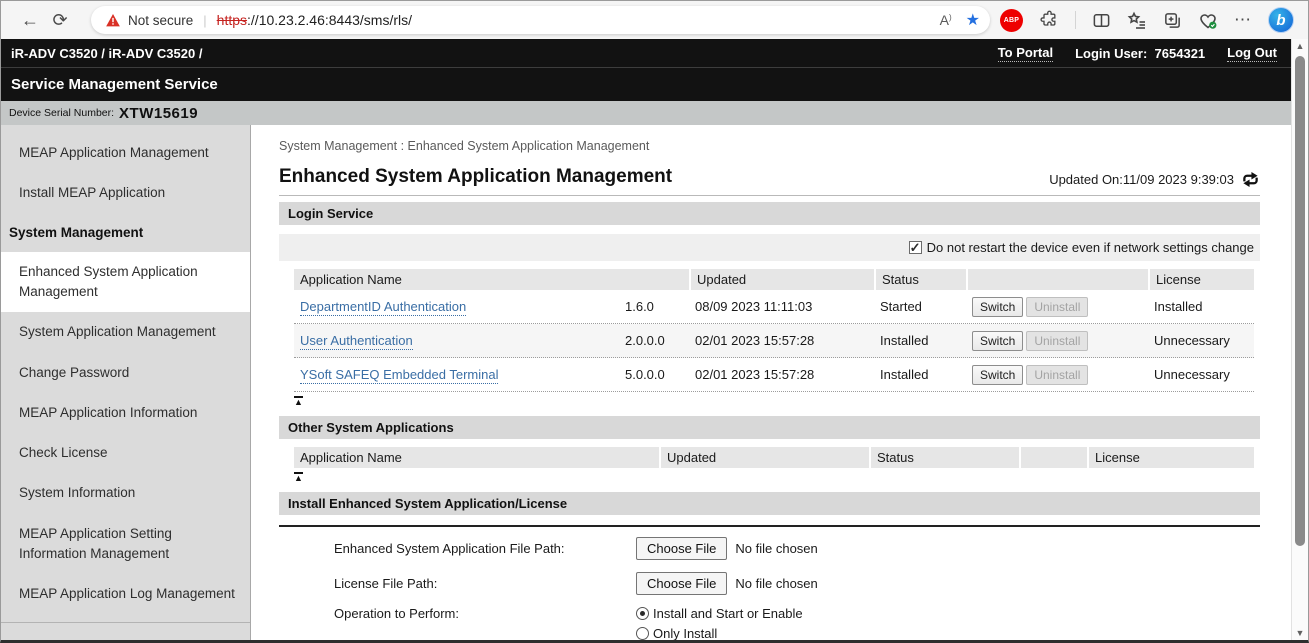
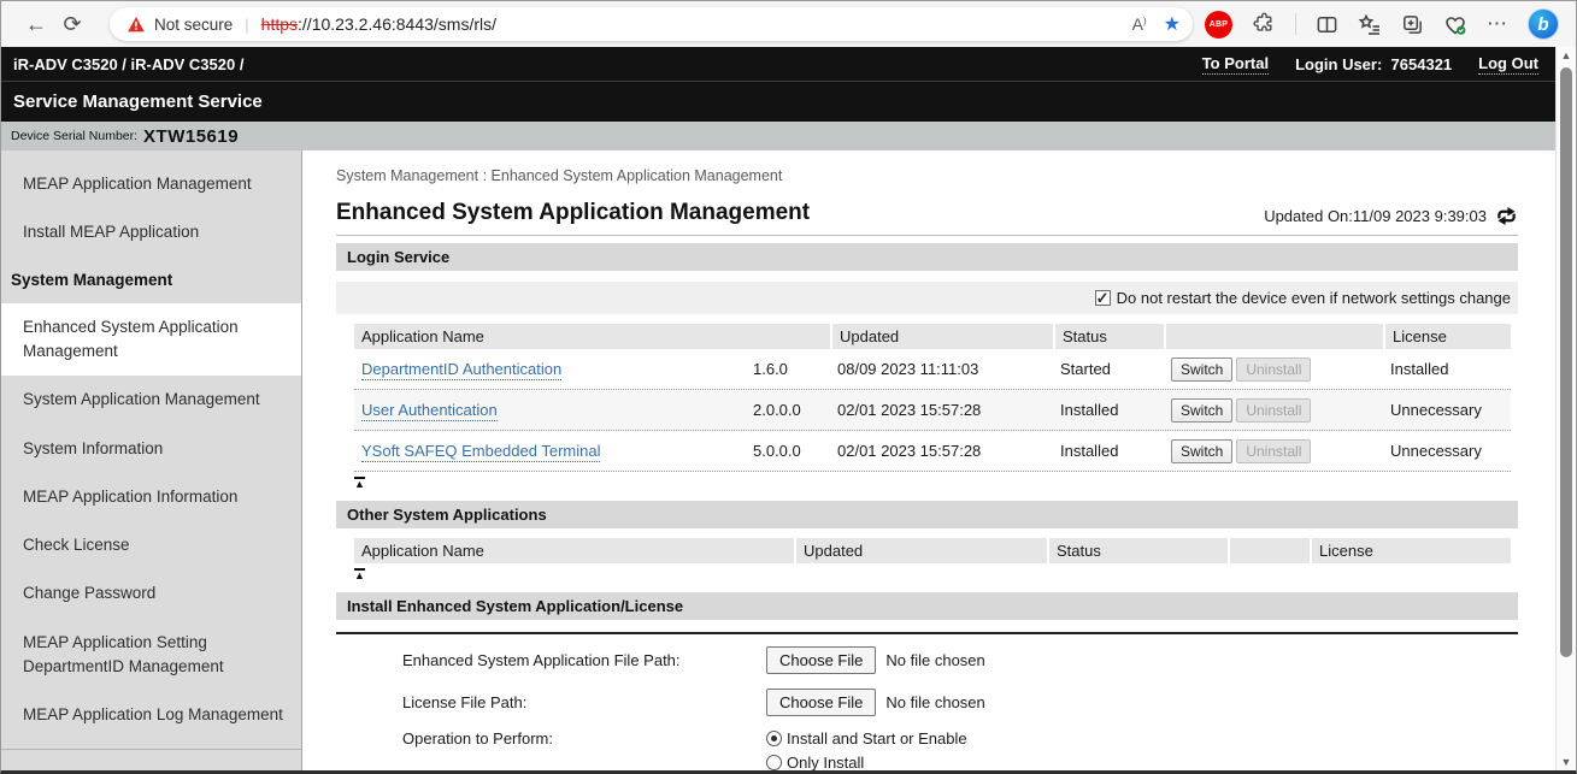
  ←
  ⟳
  Not secure
  |
  https://10.23.2.46:8443/sms/rls/
  A)
  ★
  ⋯
  b
  iR-ADV C3520 / iR-ADV C3520 /
  To Portal
  Login User: 7654321
  Log Out
  Service Management Service
  Device Serial Number:
  XTW15619
  MEAP Application Management
  Install MEAP Application
  System Management
  Enhanced System Application Management
  System Application Management
- Change Password
+ System Information
  MEAP Application Information
  Check License
- System Information
+ Change Password
- MEAP Application Setting Information Management
+ MEAP Application Setting DepartmentID Management
  MEAP Application Log Management
  System Management : Enhanced System Application Management
  Enhanced System Application Management
  Updated On:11/09 2023 9:39:03
  Login Service
  Do not restart the device even if network settings change
  Application Name
  Updated
  Status
  License
  DepartmentID Authentication
  1.6.0
  08/09 2023 11:11:03
  Started
  Switch
  Uninstall
  Installed
  User Authentication
  2.0.0.0
  02/01 2023 15:57:28
  Installed
  Switch
  Uninstall
  Unnecessary
  YSoft SAFEQ Embedded Terminal
  5.0.0.0
  02/01 2023 15:57:28
  Installed
  Switch
  Uninstall
  Unnecessary
  ▲
  Other System Applications
  Application Name
  Updated
  Status
  License
  ▲
  Install Enhanced System Application/License
  Enhanced System Application File Path:
  Choose File
  No file chosen
  License File Path:
  Choose File
  No file chosen
  Operation to Perform:
  Install and Start or Enable
  Only Install
  ▲
  ▼
